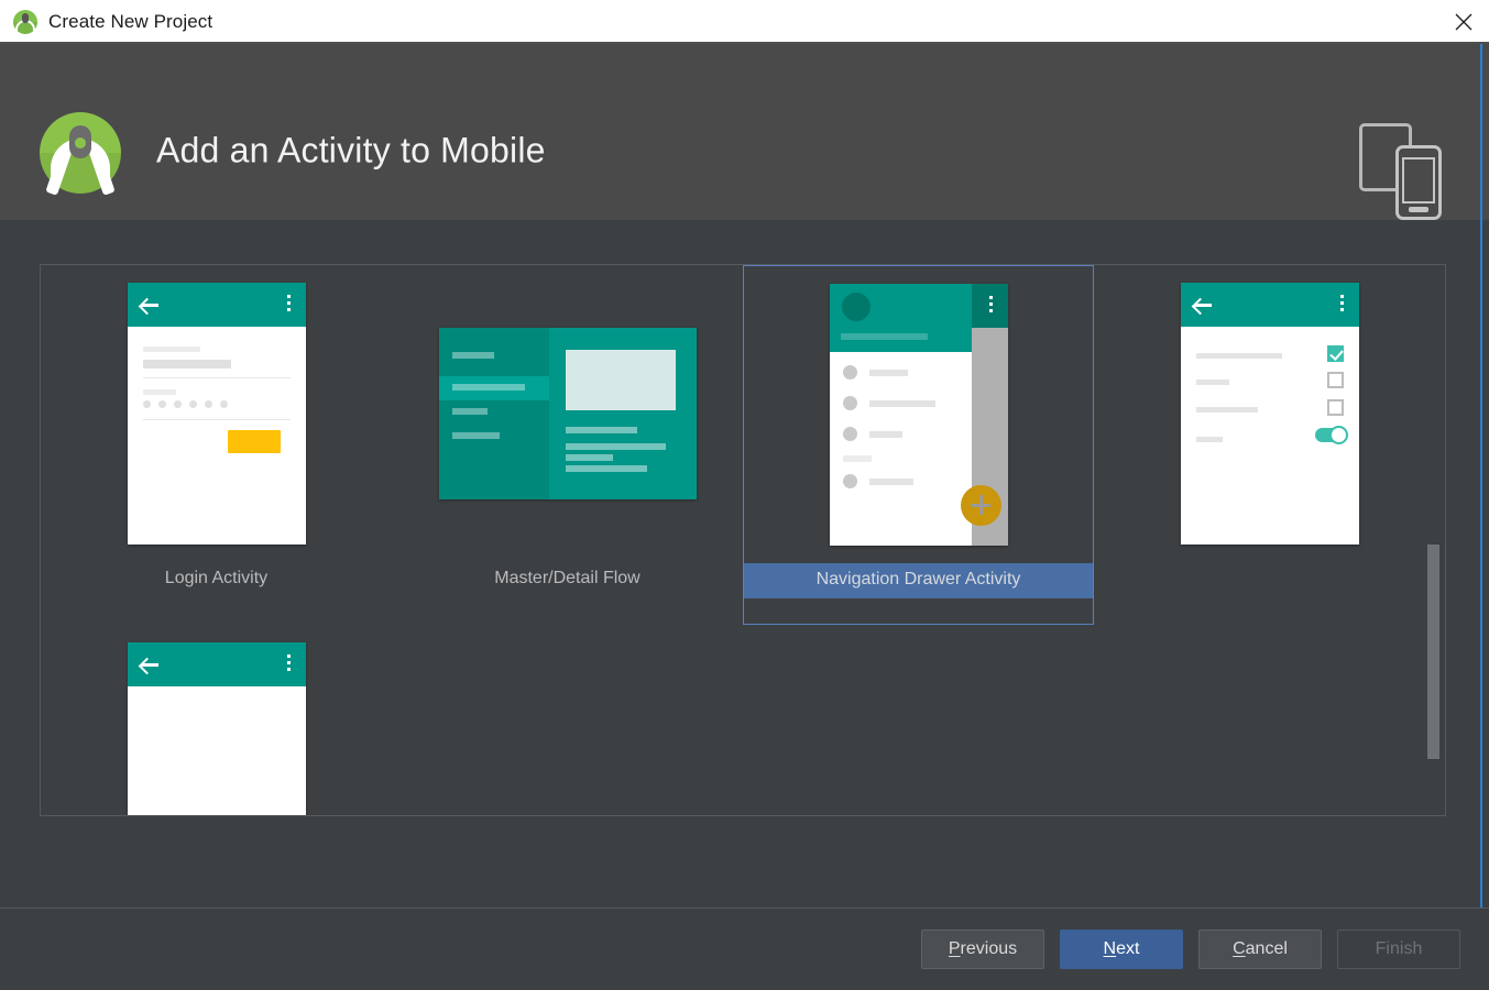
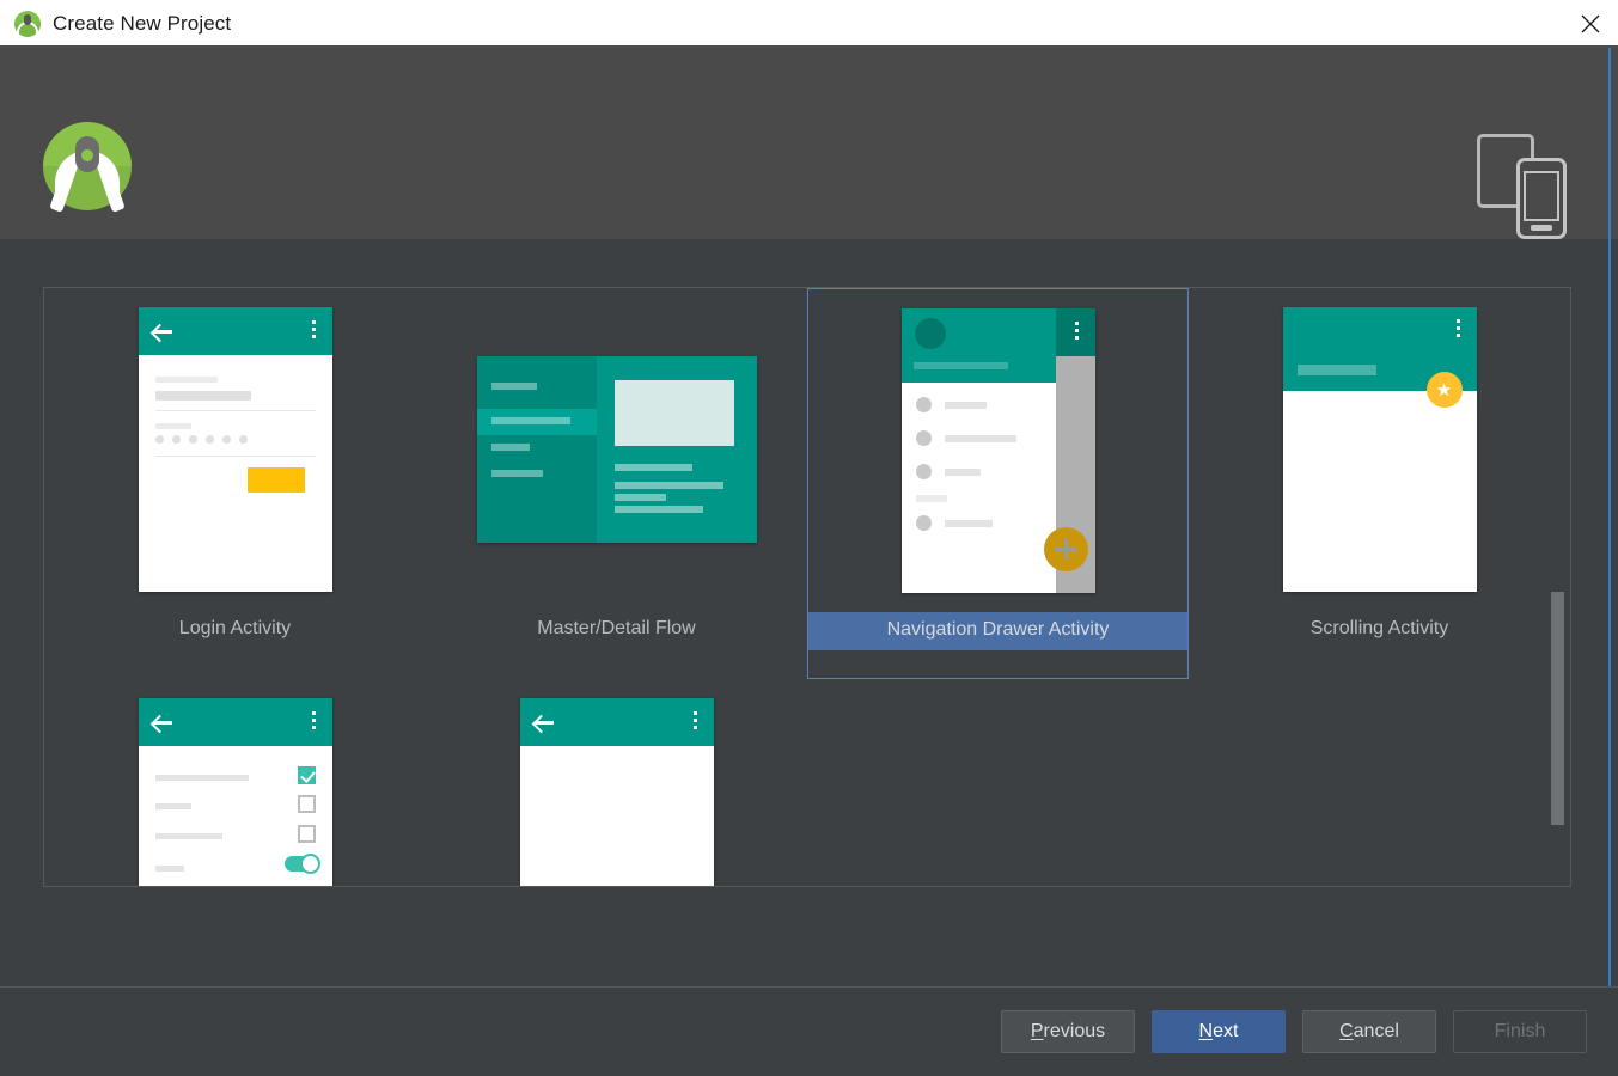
  Create New Project
- Add an Activity to Mobile
  Login Activity
  Master/Detail Flow
  Navigation Drawer Activity
+ ★
+ Scrolling Activity
  Previous
  Next
  Cancel
  Finish
